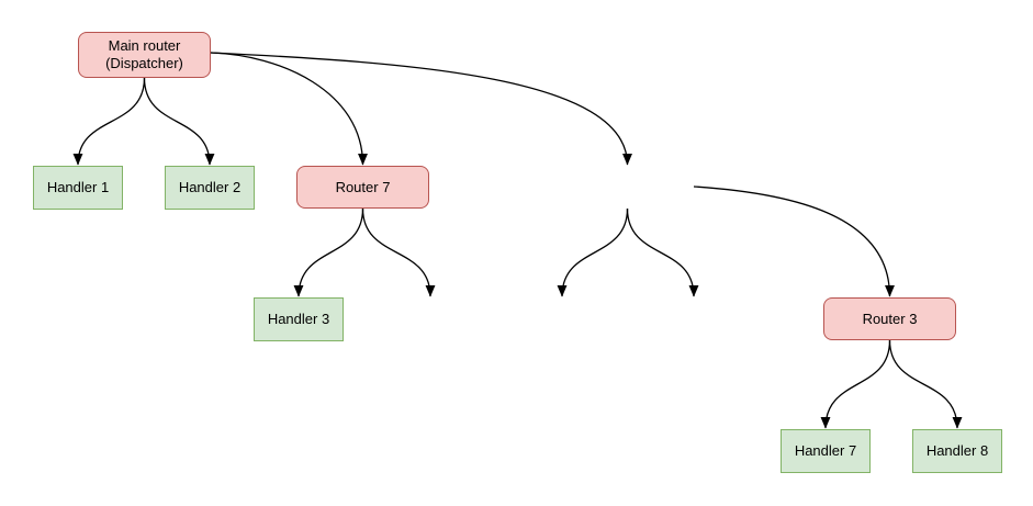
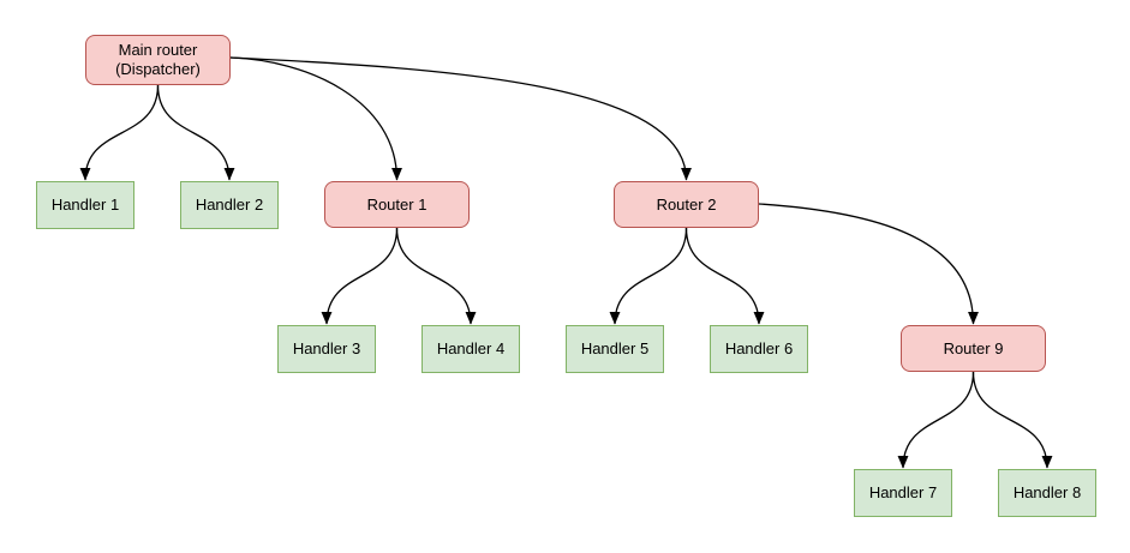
  Main router
  (Dispatcher)
  Handler 1
  Handler 2
- Router 7
+ Router 1
+ Router 2
  Handler 3
+ Handler 4
+ Handler 5
+ Handler 6
- Router 3
+ Router 9
  Handler 7
  Handler 8
